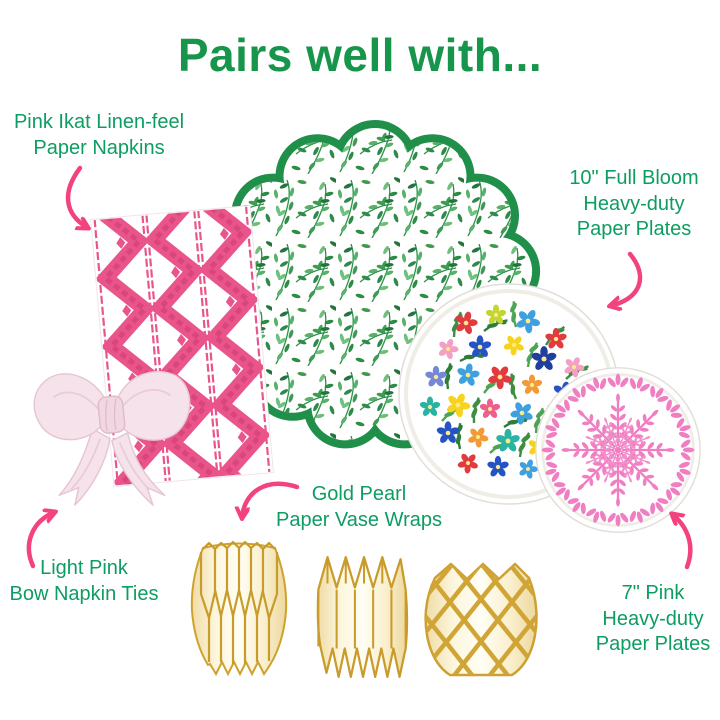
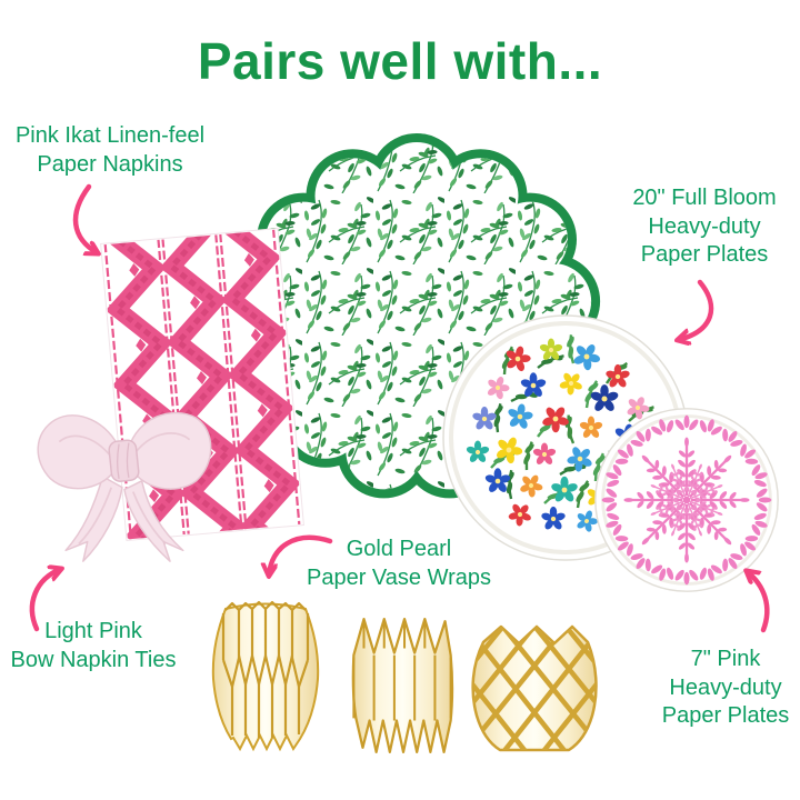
  Pairs well with...
  Pink Ikat Linen-feel
  Paper Napkins
- 10" Full Bloom
+ 20" Full Bloom
  Heavy-duty
  Paper Plates
  Gold Pearl
  Paper Vase Wraps
  Light Pink
  Bow Napkin Ties
  7" Pink
  Heavy-duty
  Paper Plates
